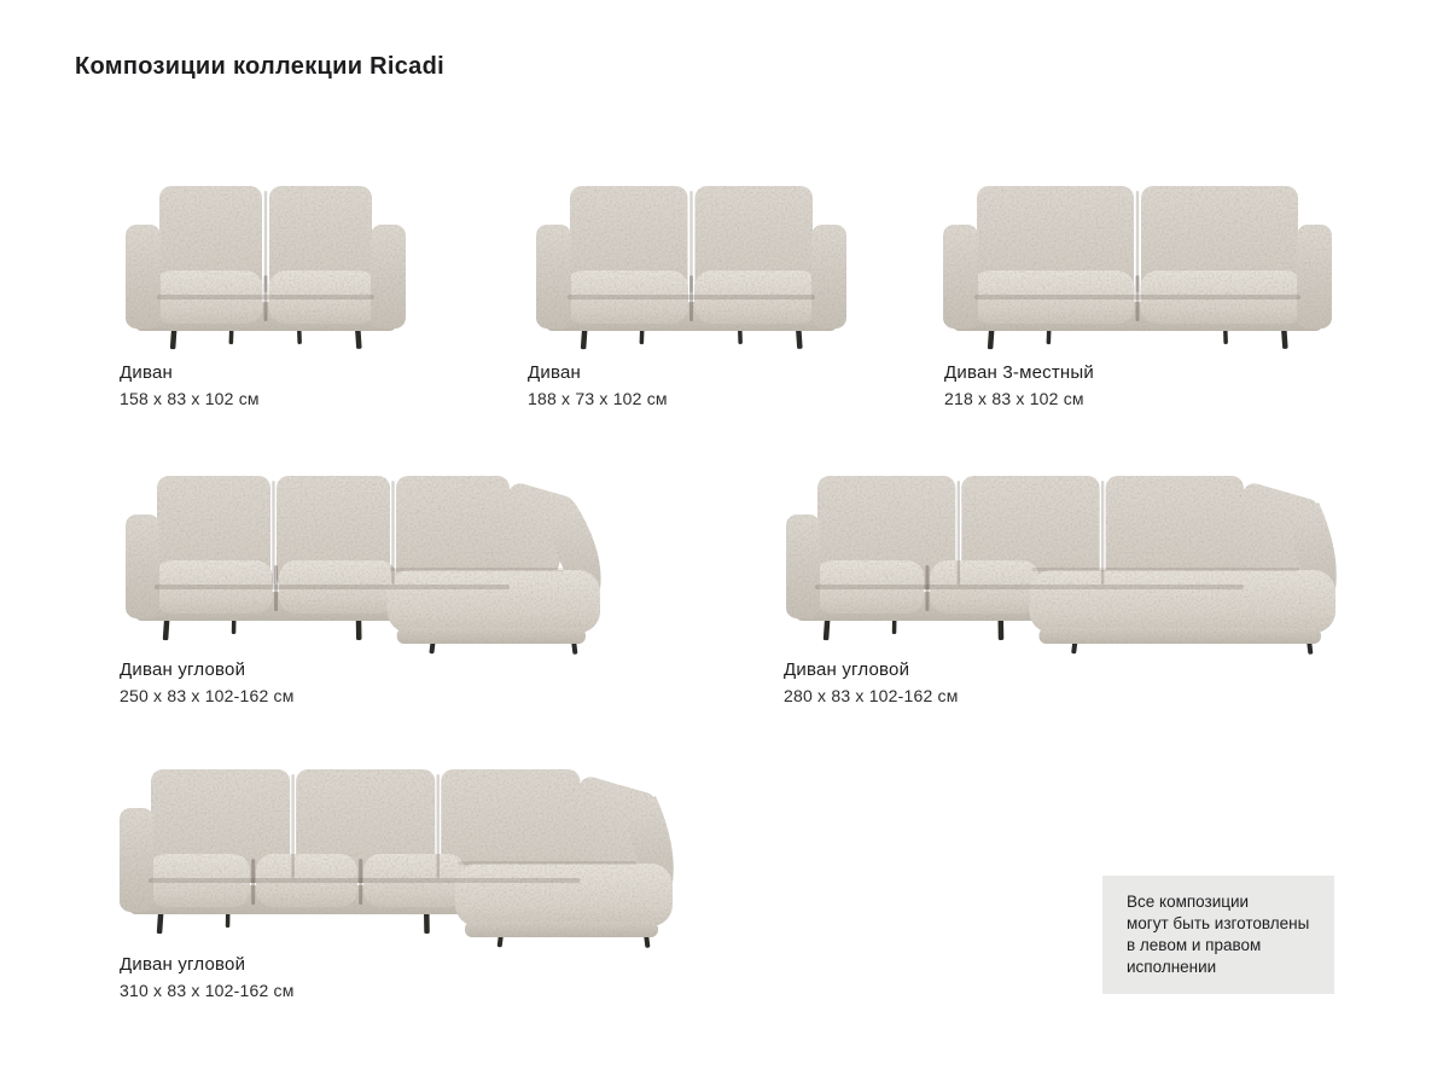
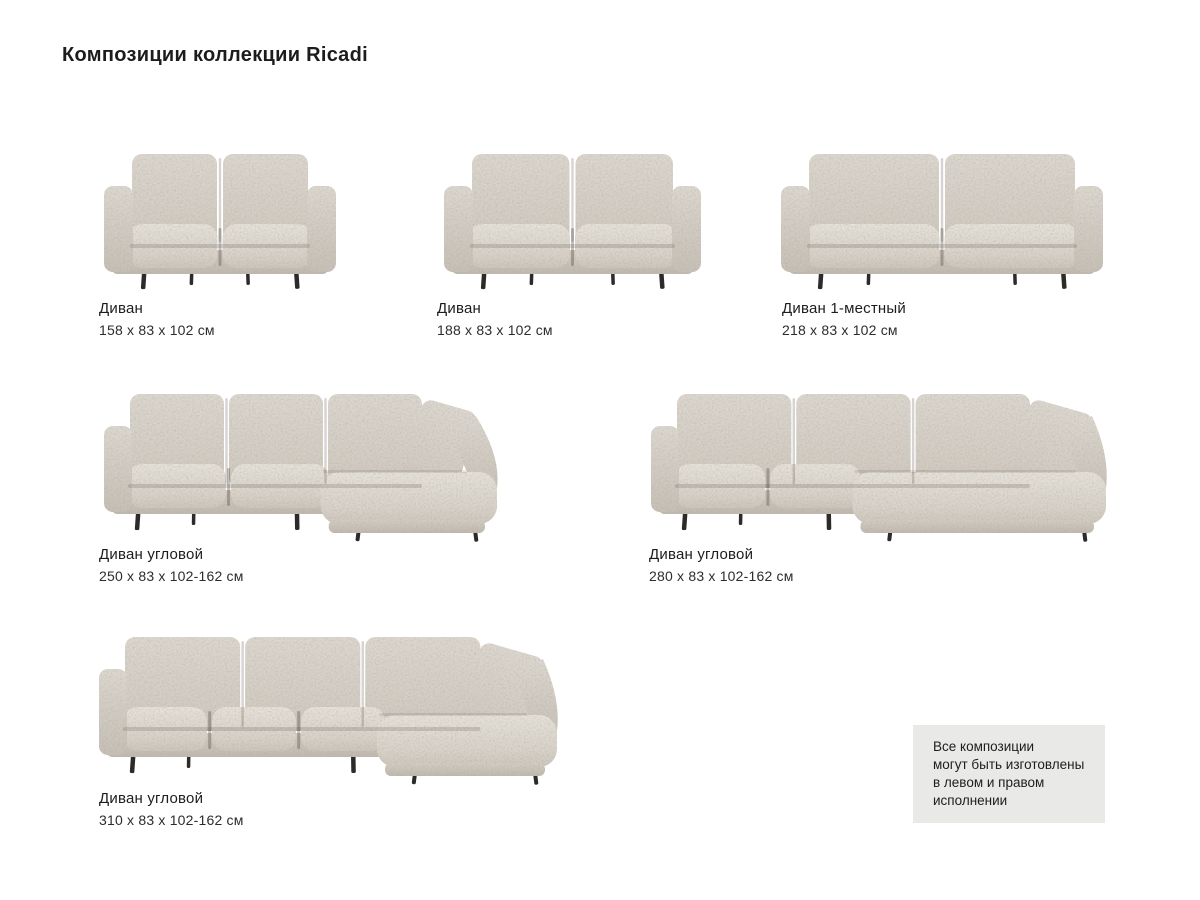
  Композиции коллекции Ricadi
  Диван
  158 x 83 x 102 см
  Диван
- 188 x 73 x 102 см
+ 188 x 83 x 102 см
- Диван 3-местный
+ Диван 1-местный
  218 x 83 x 102 см
  Диван угловой
  250 x 83 x 102-162 см
  Диван угловой
  280 x 83 x 102-162 см
  Диван угловой
  310 x 83 x 102-162 см
  Все композиции
  могут быть изготовлены
  в левом и правом
  исполнении
